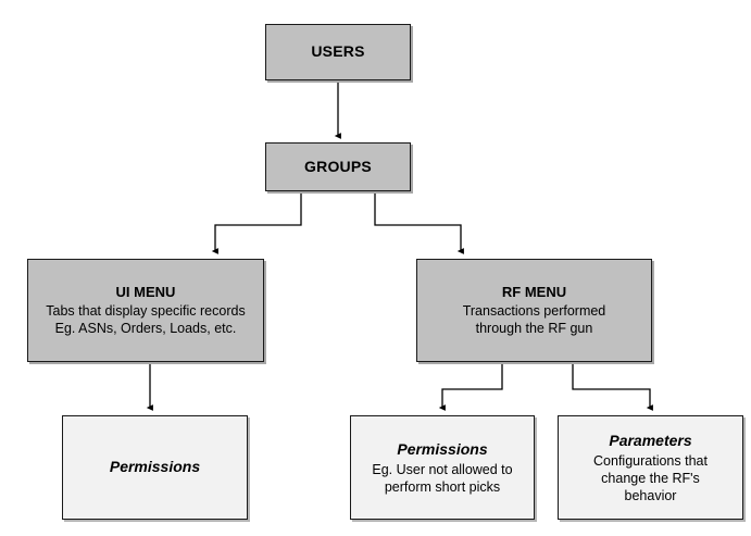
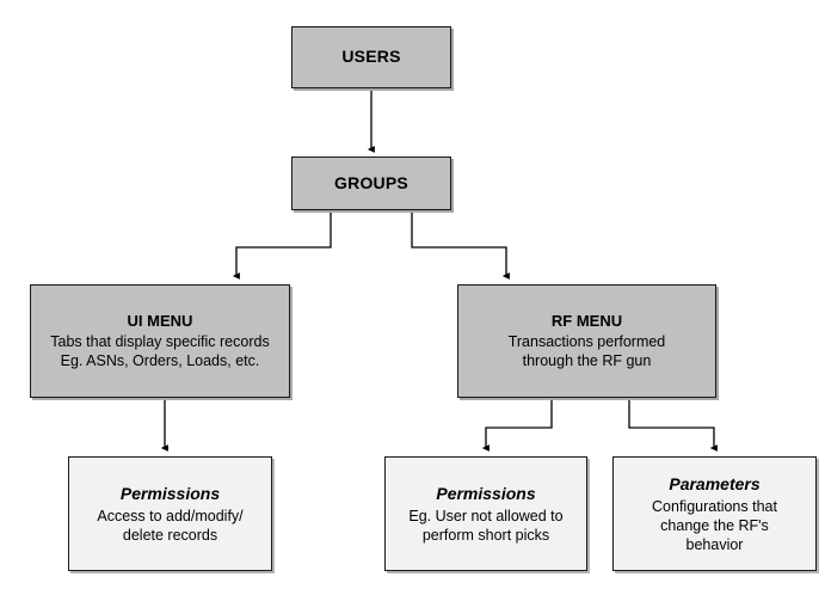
  USERS
  GROUPS
  UI MENU
  Tabs that display specific records
  Eg. ASNs, Orders, Loads, etc.
  RF MENU
  Transactions performed
  through the RF gun
  Permissions
+ Access to add/modify/
+ delete records
  Permissions
  Eg. User not allowed to
  perform short picks
  Parameters
  Configurations that
  change the RF's
  behavior
